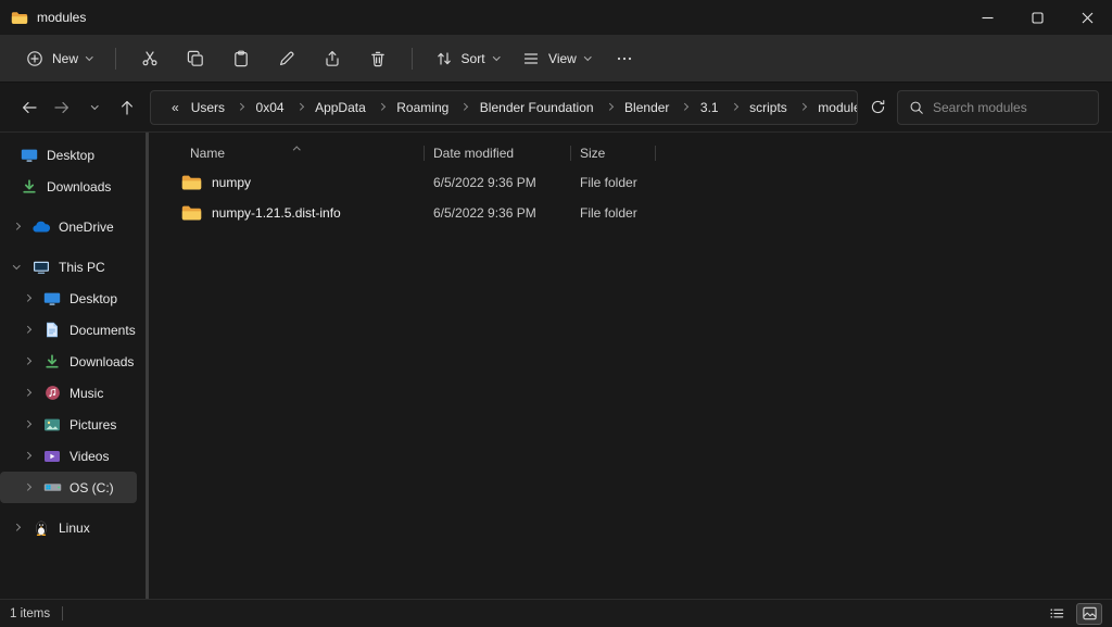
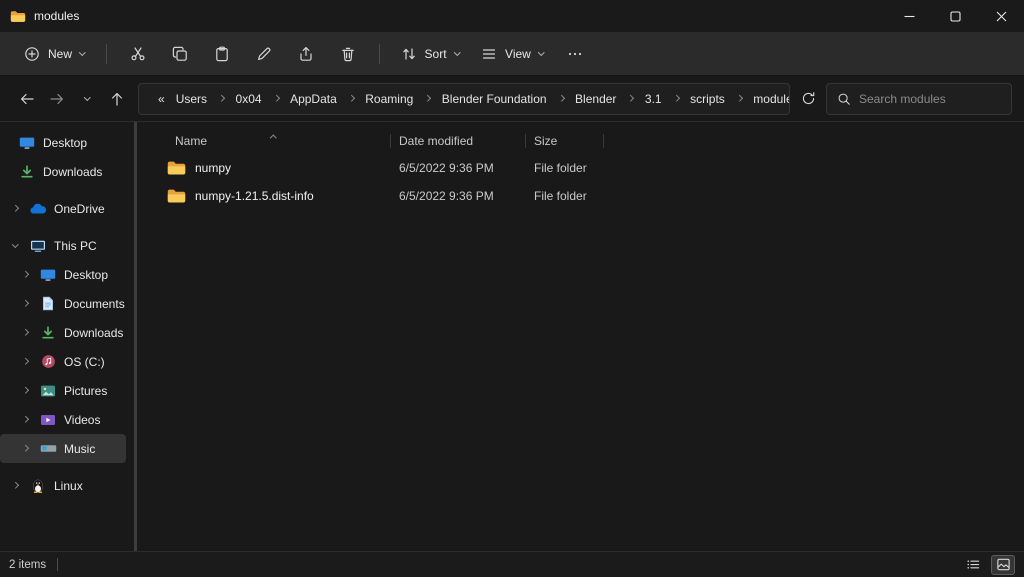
  modules
  New
  Sort
  View
  «
  Users
  0x04
  AppData
  Roaming
  Blender Foundation
  Blender
  3.1
  scripts
  modul
  Search modules
  Desktop
  Downloads
  OneDrive
  This PC
  Desktop
  Documents
  Downloads
- Music
+ OS (C:)
  Pictures
  Videos
- OS (C:)
+ Music
  Linux
  Name
  Date modified
  Size
  numpy
  6/5/2022 9:36 PM
  File folder
  numpy-1.21.5.dist-info
  6/5/2022 9:36 PM
  File folder
- 1 items
+ 2 items
